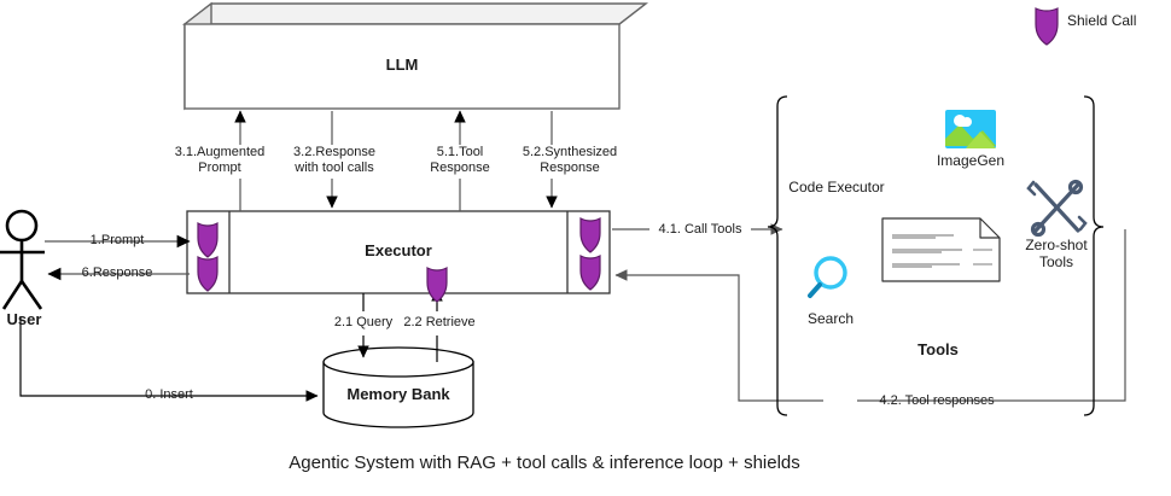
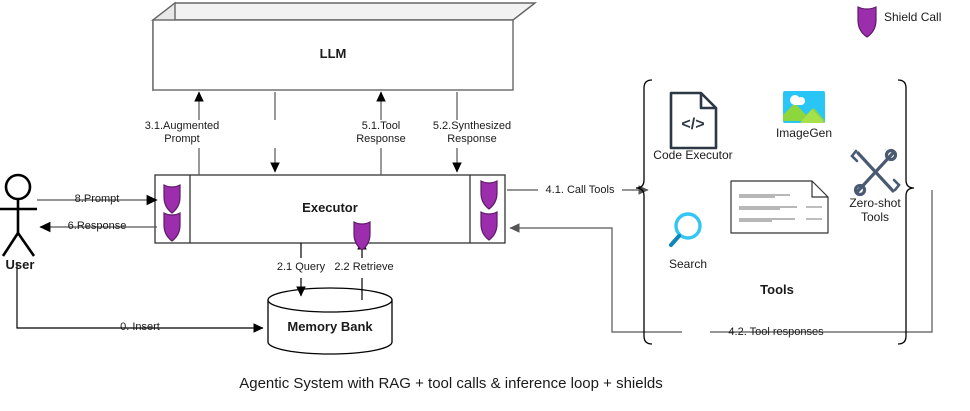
+ </>
  LLM
  Executor
  Memory Bank
  User
  Tools
- 1.Prompt
+ 8.Prompt
  6.Response
  0. Insert
  2.1 Query
  2.2 Retrieve
  3.1.Augmented
  Prompt
- 3.2.Response
- with tool calls
  5.1.Tool
  Response
  5.2.Synthesized
  Response
  4.1. Call Tools
  4.2. Tool responses
  Code Executor
  ImageGen
  Search
  Zero-shot
  Tools
  Shield Call
  Agentic System with RAG + tool calls & inference loop + shields
